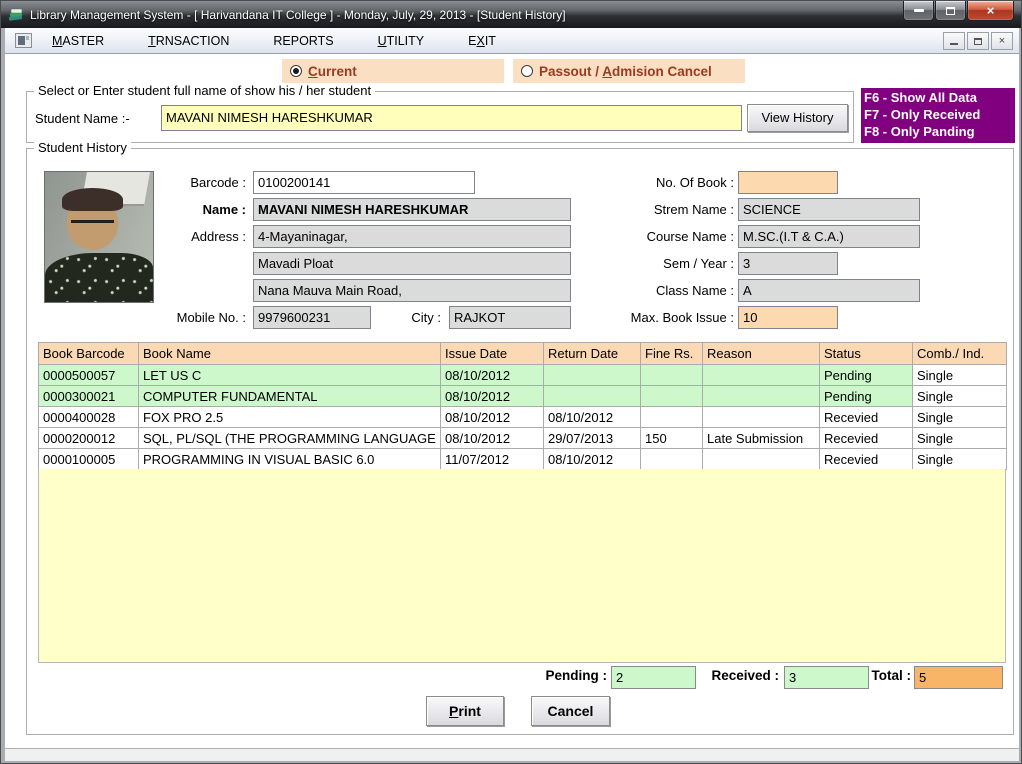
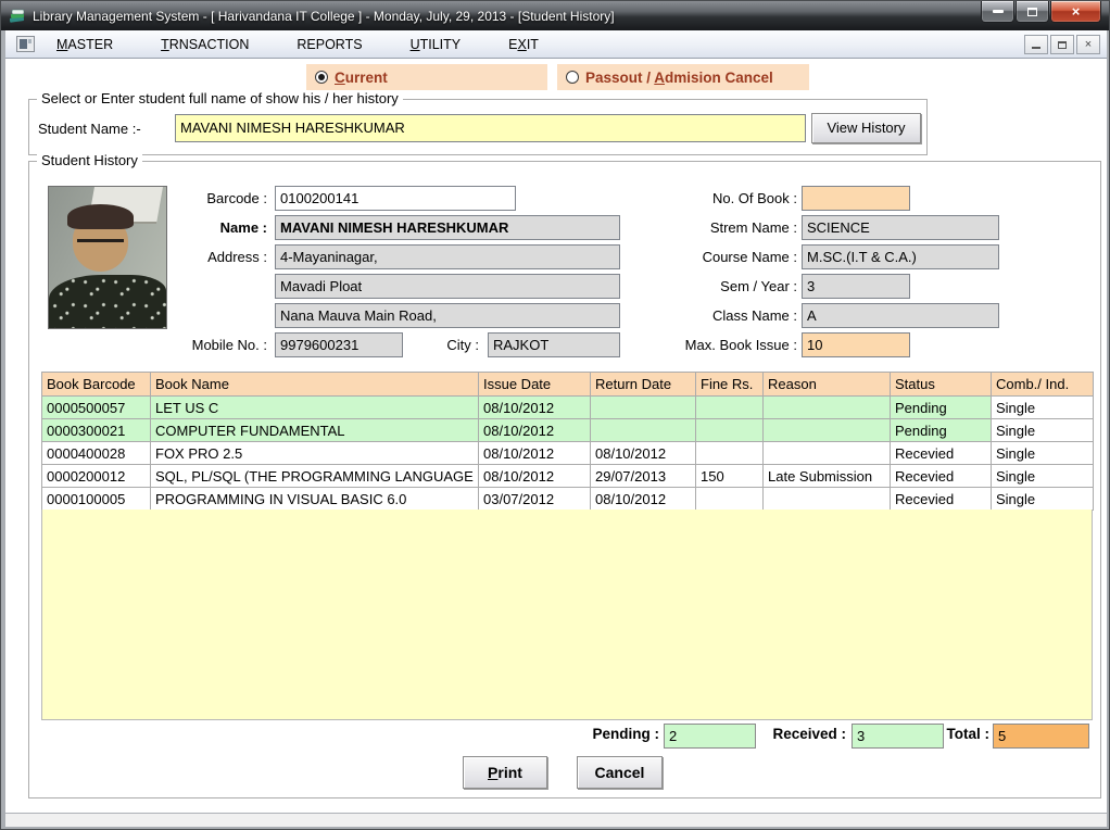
  Library Management System - [ Harivandana IT College ] - Monday, July, 29, 2013 - [Student History]
  ×
  MASTER
  TRNSACTION
  REPORTS
  UTILITY
  EXIT
  ×
  Current
  Passout / Admision Cancel
- Select or Enter student full name of show his / her student
+ Select or Enter student full name of show his / her history
  Student Name :-
  MAVANI NIMESH HARESHKUMAR
  View History
- F6 - Show All Data
- F7 - Only Received
- F8 - Only Panding
  Student History
  Barcode :
  0100200141
  Name :
  MAVANI NIMESH HARESHKUMAR
  Address :
  4-Mayaninagar,
  Mavadi Ploat
  Nana Mauva Main Road,
  Mobile No. :
  9979600231
  City :
  RAJKOT
  No. Of Book :
  Strem Name :
  SCIENCE
  Course Name :
  M.SC.(I.T & C.A.)
  Sem / Year :
  3
  Class Name :
  A
  Max. Book Issue :
  10
  Book Barcode	Book Name	Issue Date	Return Date	Fine Rs.	Reason	Status	Comb./ Ind.
  0000500057	LET US C	08/10/2012				Pending	Single
  0000300021	COMPUTER FUNDAMENTAL	08/10/2012				Pending	Single
  0000400028	FOX PRO 2.5	08/10/2012	08/10/2012			Recevied	Single
  0000200012	SQL, PL/SQL (THE PROGRAMMING LANGUAGE	08/10/2012	29/07/2013	150	Late Submission	Recevied	Single
- 0000100005	PROGRAMMING IN VISUAL BASIC 6.0	11/07/2012	08/10/2012			Recevied	Single
+ 0000100005	PROGRAMMING IN VISUAL BASIC 6.0	03/07/2012	08/10/2012			Recevied	Single
  Pending :
  2
  Received :
  3
  Total :
  5
  Print
  Cancel
